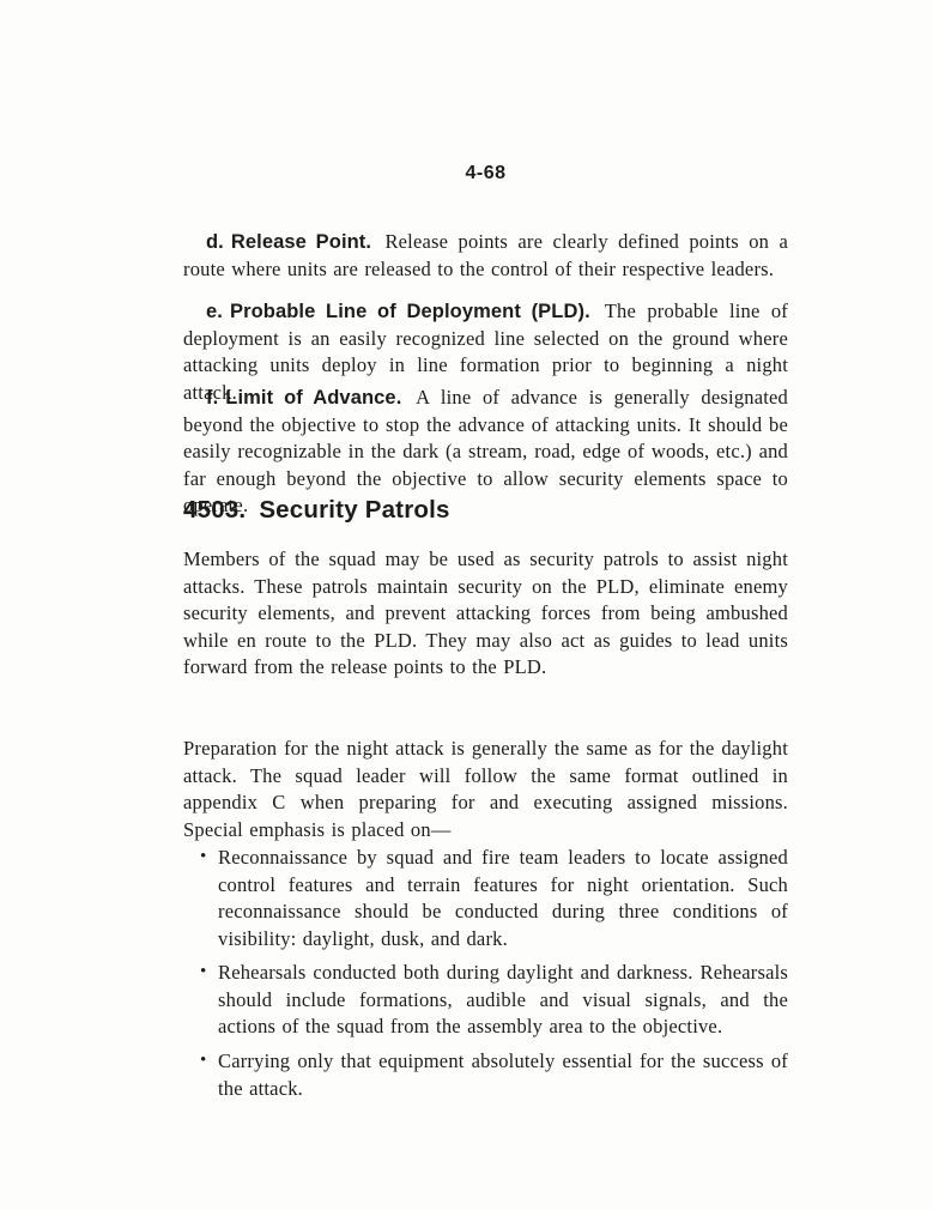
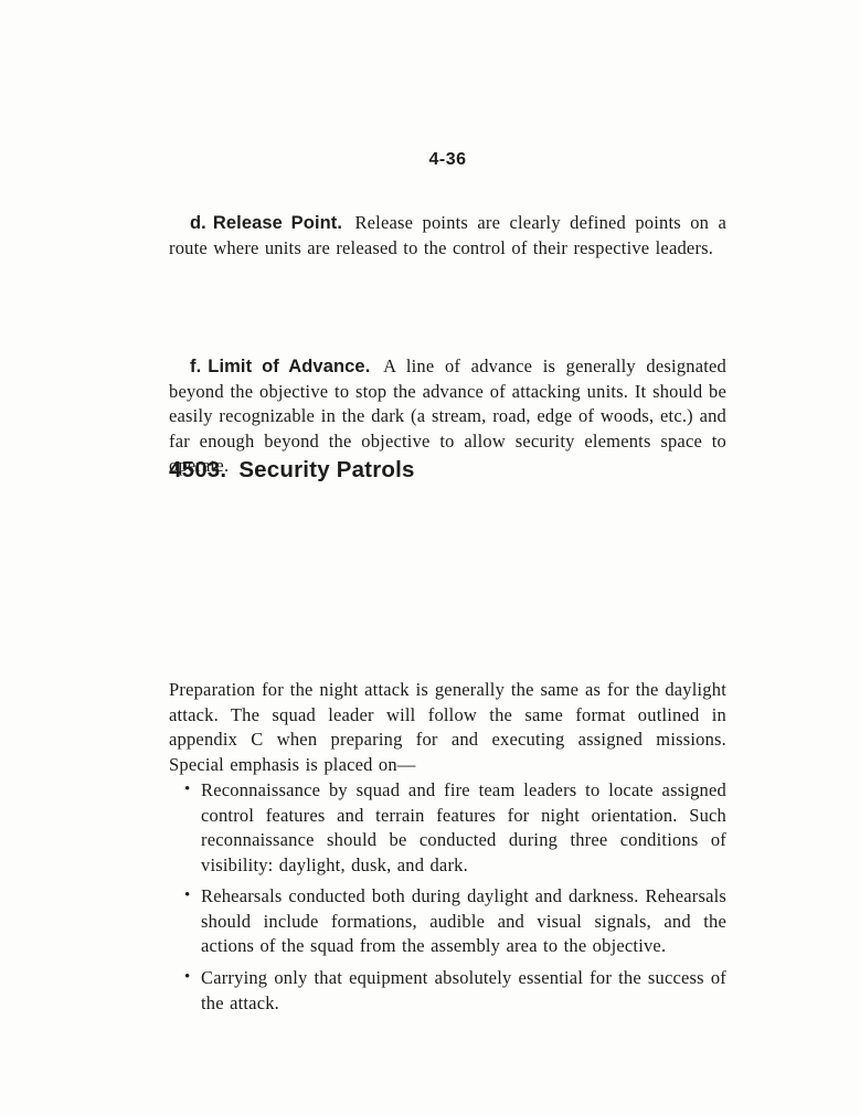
- 4-68
+ 4-36
  d. Release Point. Release points are clearly defined points on a route where units are released to the control of their respective leaders.
- e. Probable Line of Deployment (PLD). The probable line of deployment is an easily recognized line selected on the ground where attacking units deploy in line formation prior to beginning a night attack.
  f. Limit of Advance. A line of advance is generally designated beyond the objective to stop the advance of attacking units. It should be easily recognizable in the dark (a stream, road, edge of woods, etc.) and far enough beyond the objective to allow security elements space to operate.
  4503. Security Patrols
- Members of the squad may be used as security patrols to assist night attacks. These patrols maintain security on the PLD, eliminate enemy security elements, and prevent attacking forces from being ambushed while en route to the PLD. They may also act as guides to lead units forward from the release points to the PLD.
  Preparation for the night attack is generally the same as for the daylight attack. The squad leader will follow the same format outlined in appendix C when preparing for and executing assigned missions. Special emphasis is placed on—
  •
  Reconnaissance by squad and fire team leaders to locate assigned control features and terrain features for night orientation. Such reconnaissance should be conducted during three conditions of visibility: daylight, dusk, and dark.
  •
  Rehearsals conducted both during daylight and darkness. Rehearsals should include formations, audible and visual signals, and the actions of the squad from the assembly area to the objective.
  •
  Carrying only that equipment absolutely essential for the success of the attack.
